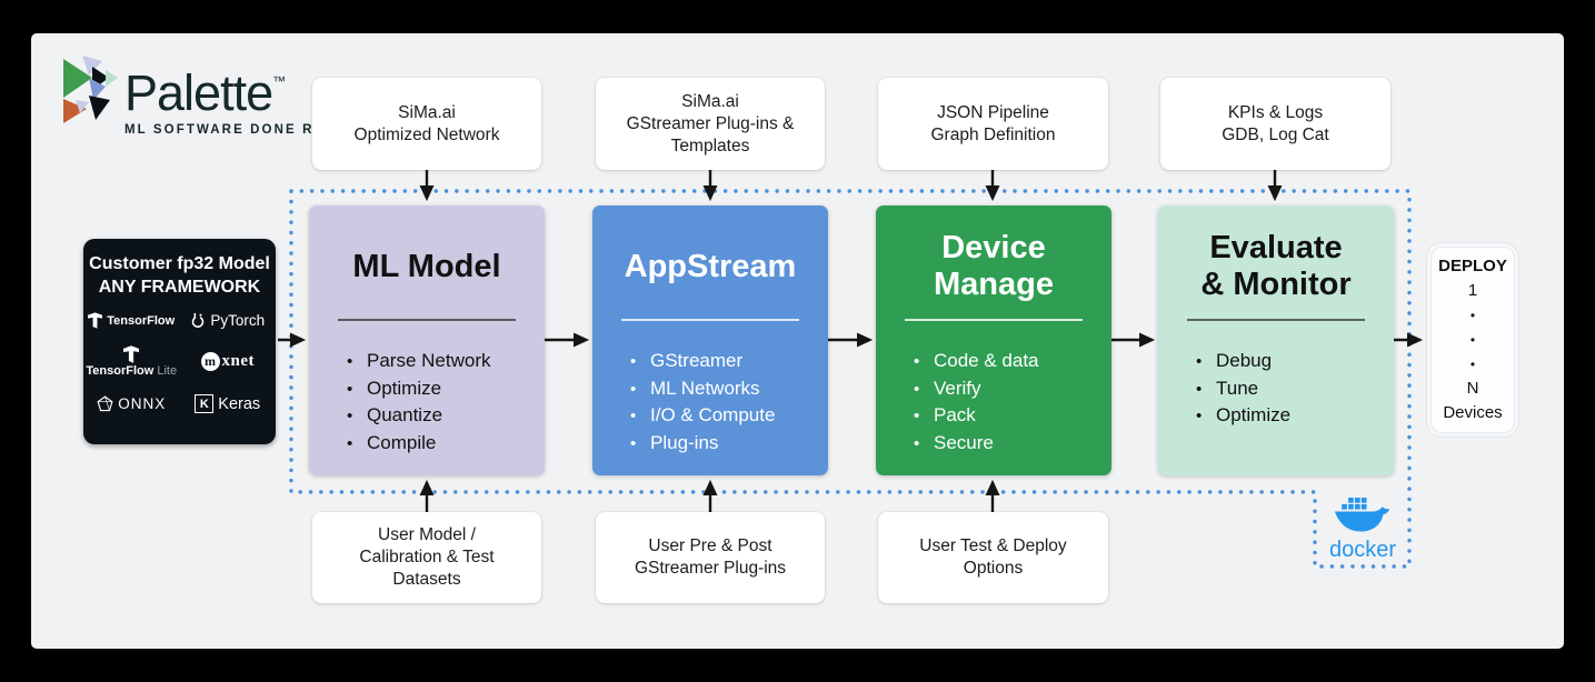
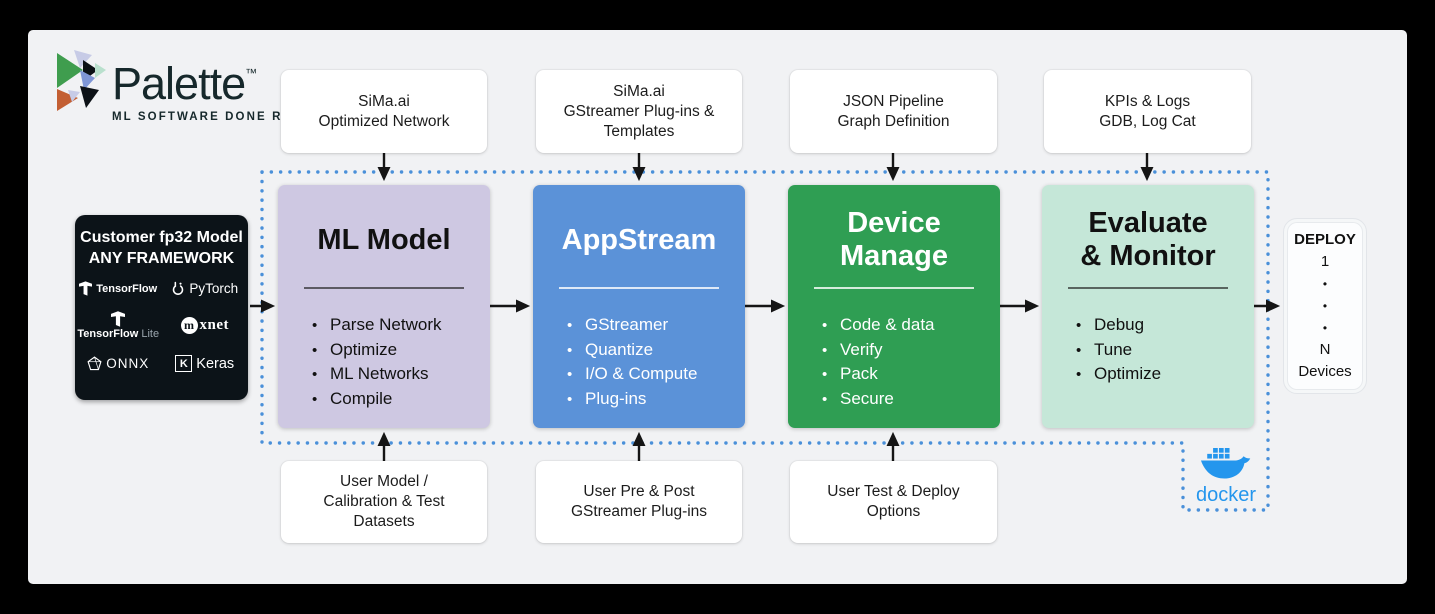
  Palette™
  ML SOFTWARE DONE R
  SiMa.ai
  Optimized Network
  SiMa.ai
  GStreamer Plug-ins &
  Templates
  JSON Pipeline
  Graph Definition
  KPIs & Logs
  GDB, Log Cat
  Customer fp32 Model
  ANY FRAMEWORK
  TensorFlow
  PyTorch
  TensorFlow Lite
  m
  xnet
  ONNX
  K
  Keras
  ML Model
  Parse Network
  Optimize
- Quantize
+ ML Networks
  Compile
  AppStream
  GStreamer
- ML Networks
+ Quantize
  I/O & Compute
  Plug-ins
  Device
  Manage
  Code & data
  Verify
  Pack
  Secure
  Evaluate
  & Monitor
  Debug
  Tune
  Optimize
  DEPLOY
  1
  •
  •
  •
  N
  Devices
  User Model /
  Calibration & Test
  Datasets
  User Pre & Post
  GStreamer Plug-ins
  User Test & Deploy
  Options
  docker
